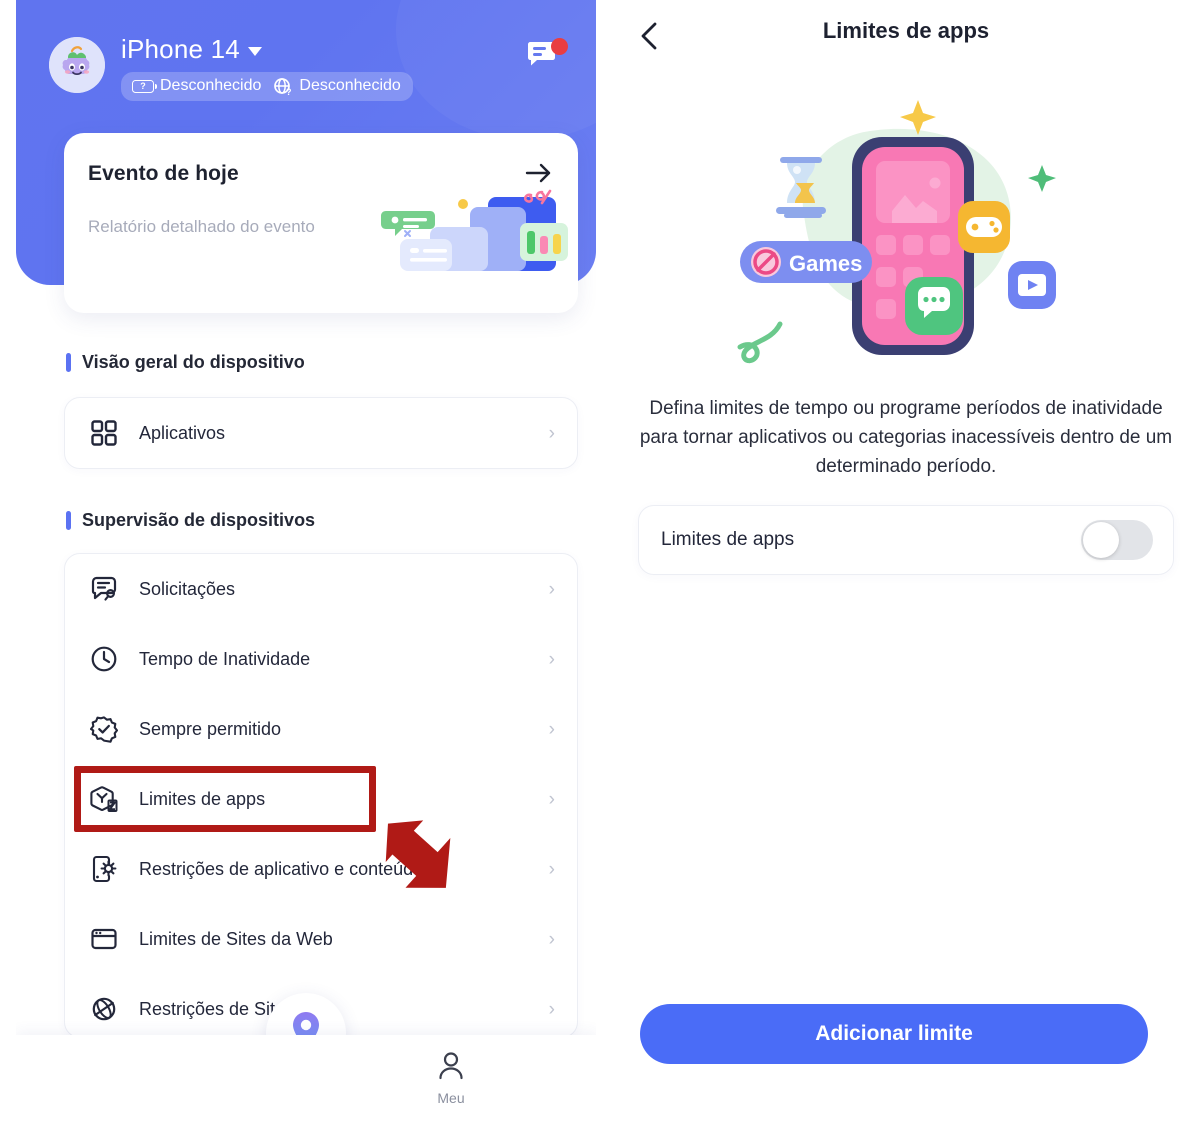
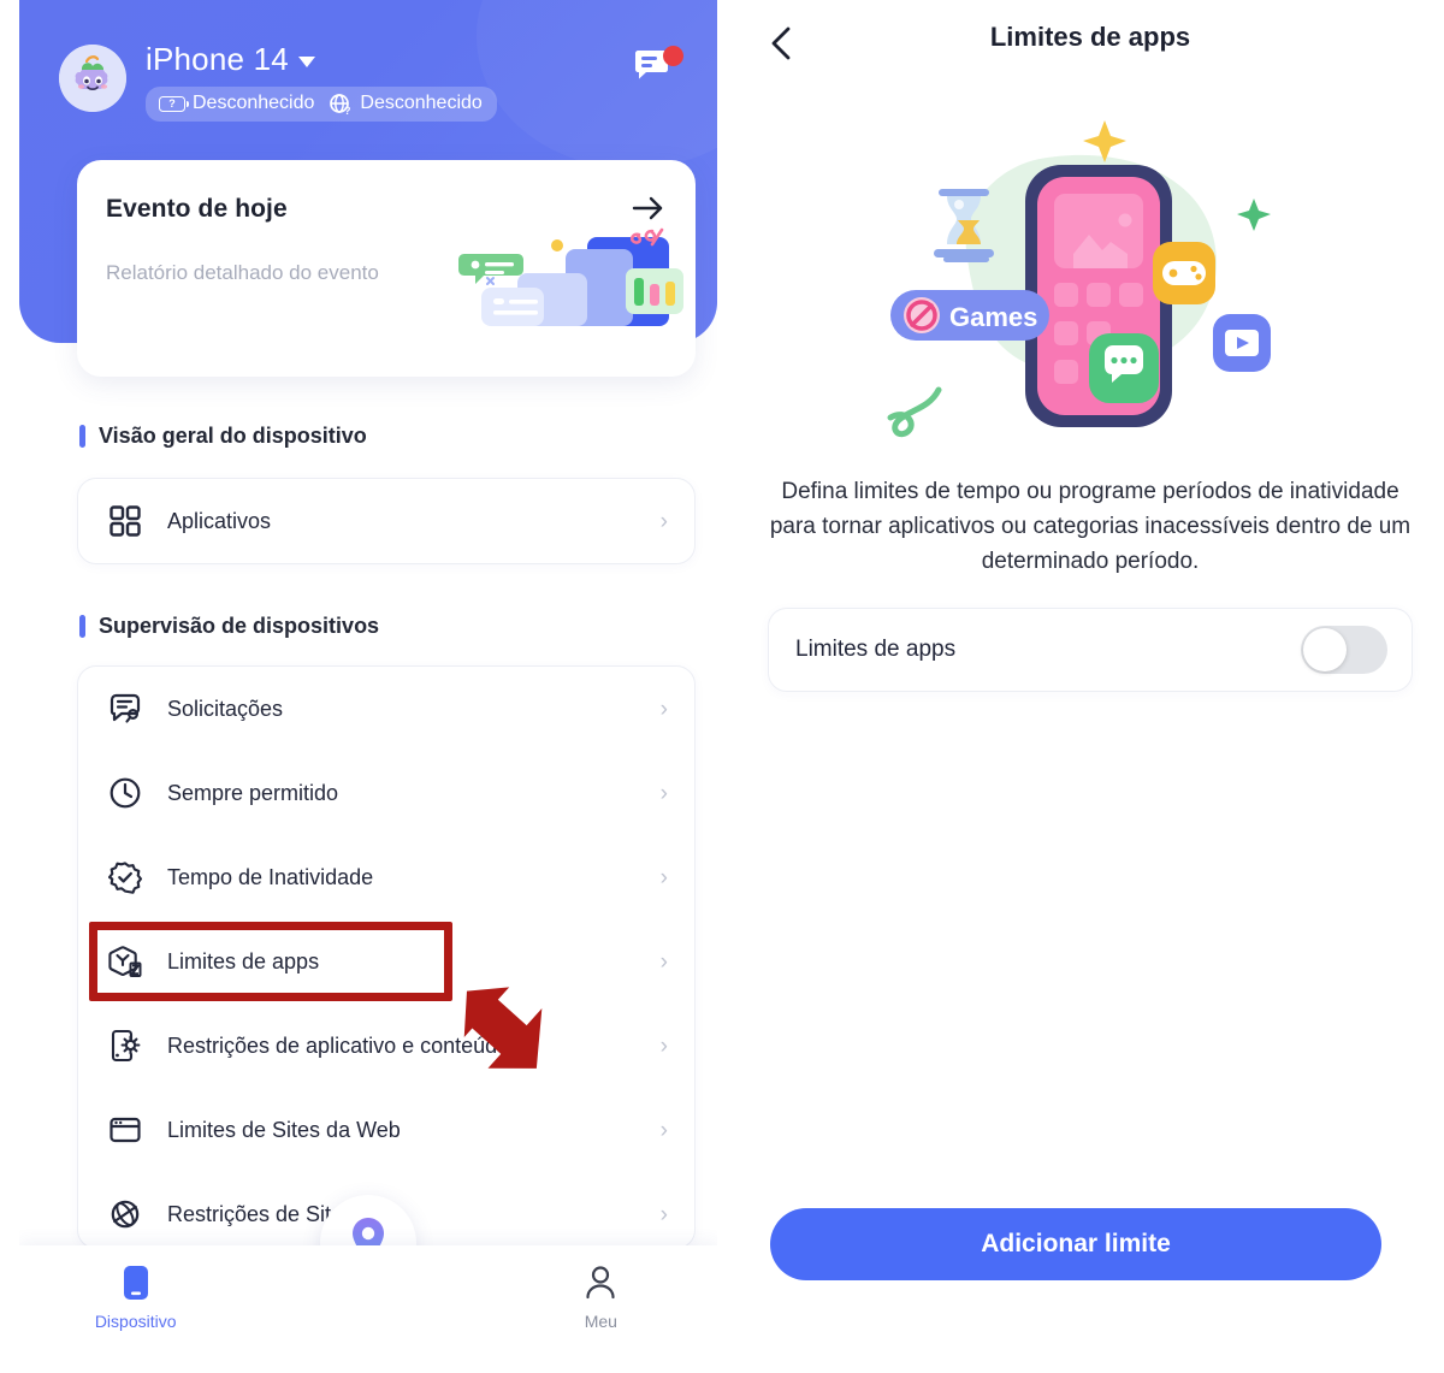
  iPhone 14
  ?
  Desconhecido
  ?
  Desconhecido
  Evento de hoje
  Relatório detalhado do evento
  Visão geral do dispositivo
  Aplicativos
  ›
  Supervisão de dispositivos
  Solicitações
  ›
- Tempo de Inatividade
+ Sempre permitido
  ›
- Sempre permitido
+ Tempo de Inatividade
  ›
  Limites de apps
  ›
  Restrições de aplicativo e conteú
  ›
  Limites de Sites da Web
  ›
  Restrições de Sit
  ›
+ Dispositivo
  Meu
  Limites de apps
  Games
  Defina limites de tempo ou programe períodos de inatividade para tornar aplicativos ou categorias inacessíveis dentro de um determinado período.
  Limites de apps
  Adicionar limite
